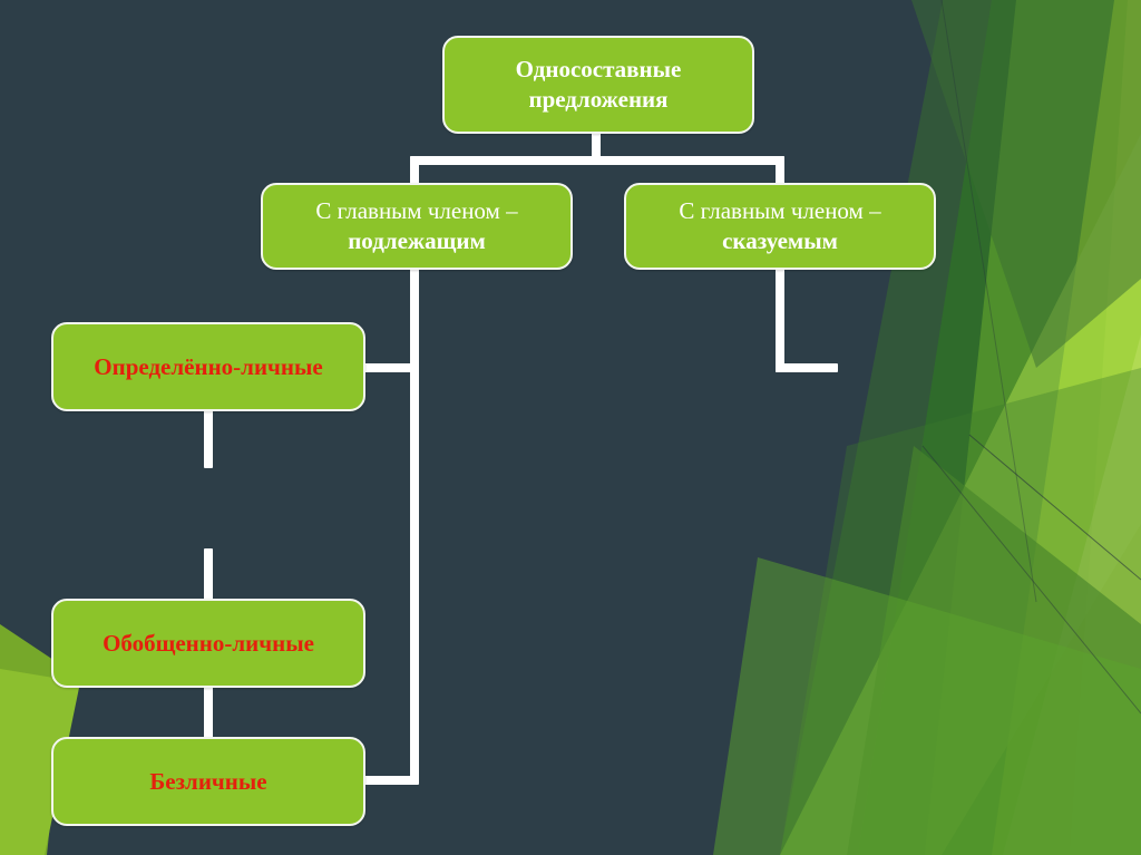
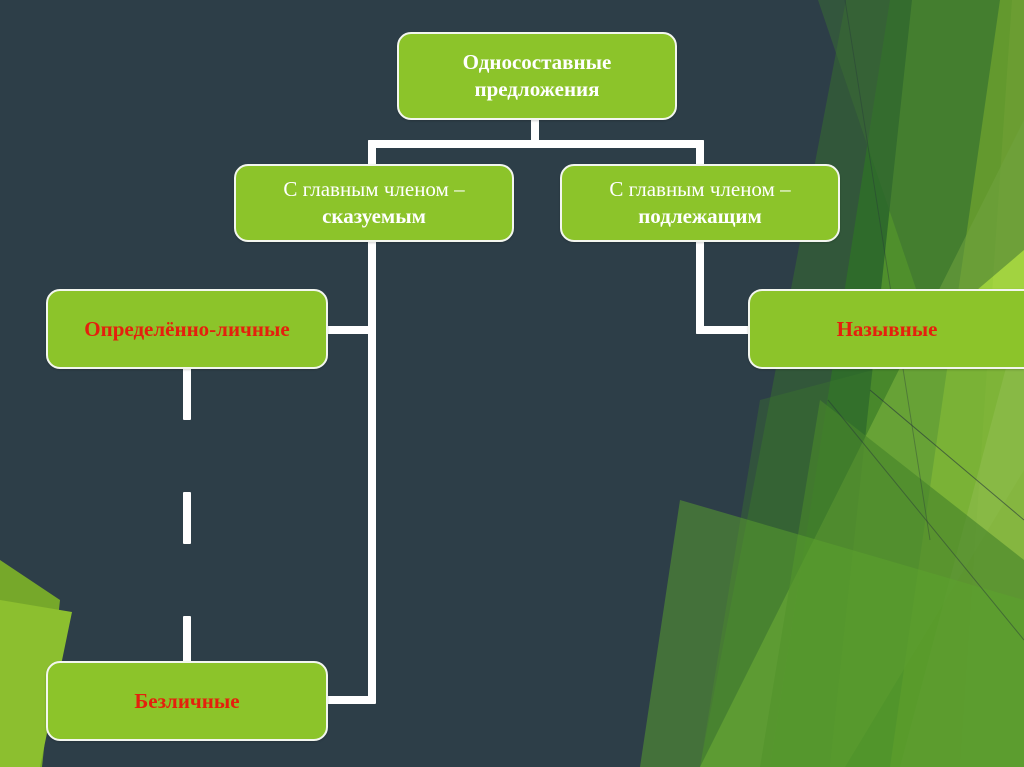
  Односоставные
  предложения
  С главным членом –
- подлежащим
+ сказуемым
  С главным членом –
- сказуемым
+ подлежащим
  Определённо-личные
- Обобщенно-личные
  Безличные
+ Назывные
